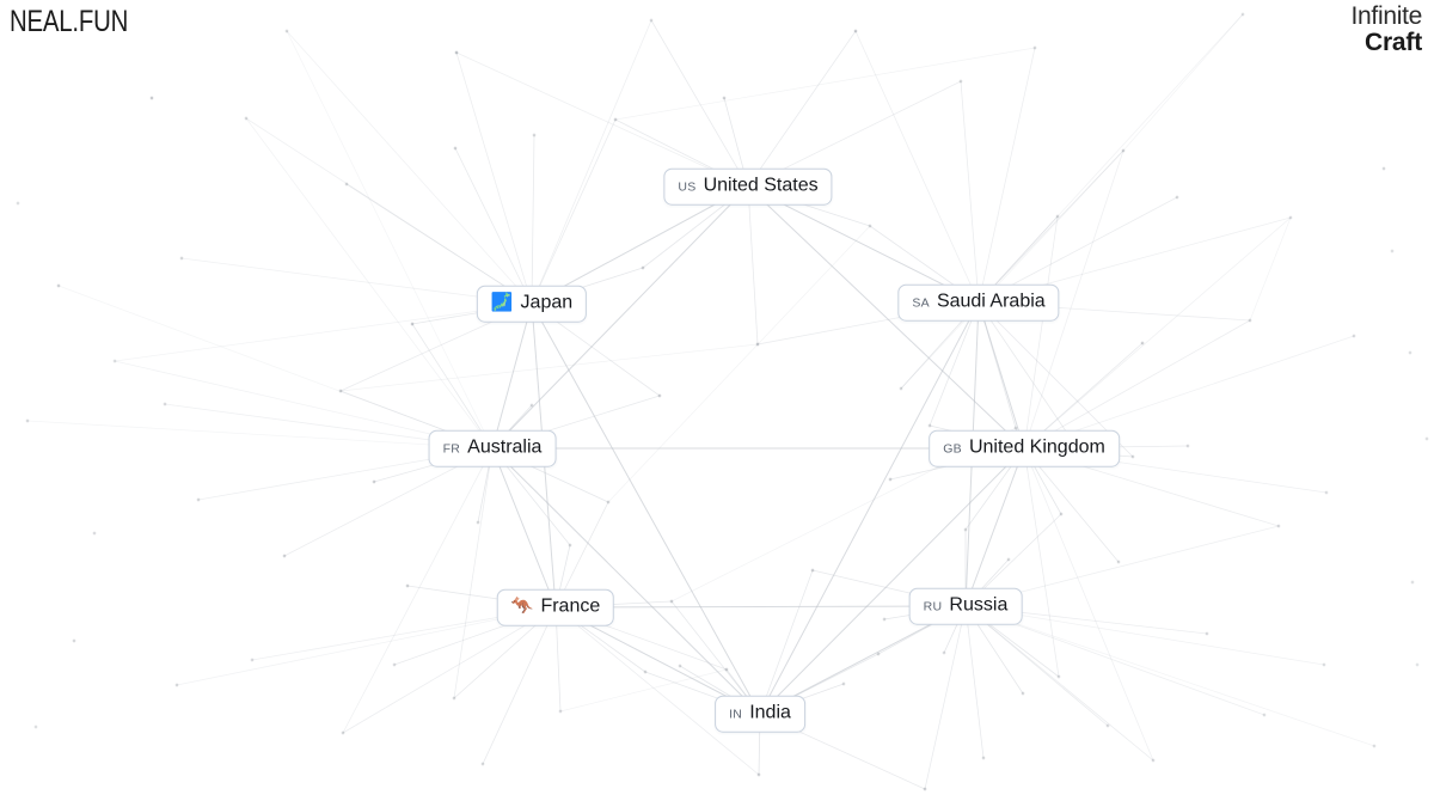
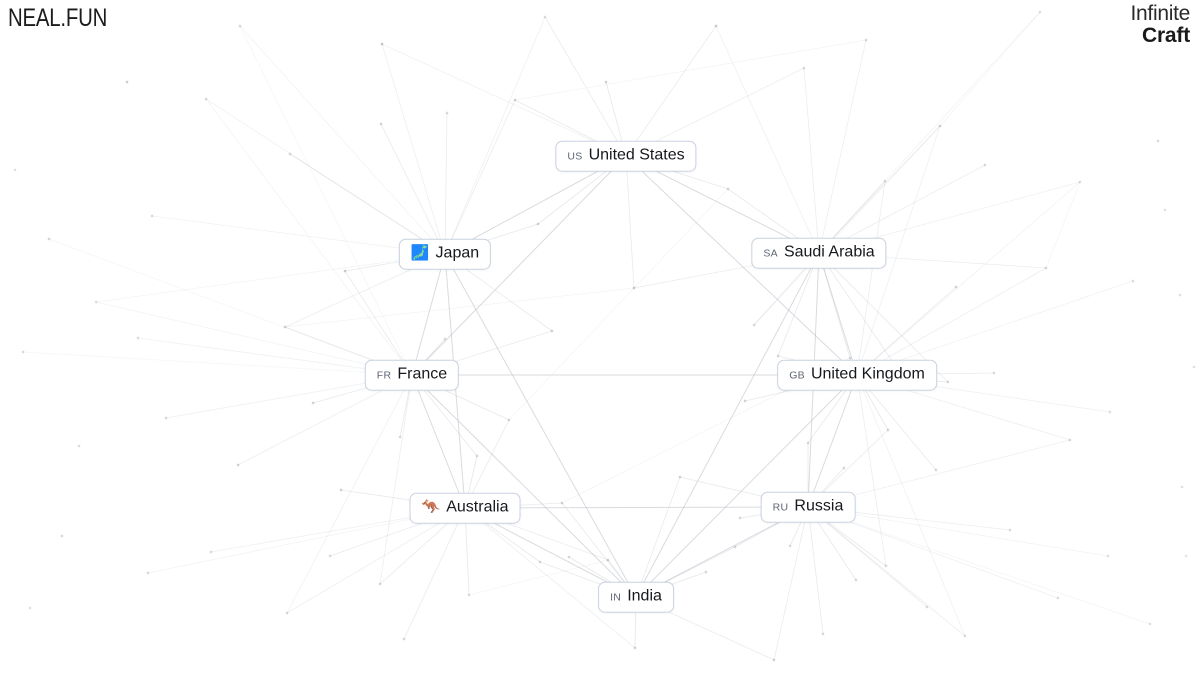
  US
  United States
  🗾
  Japan
  SA
  Saudi Arabia
  FR
- Australia
+ France
  GB
  United Kingdom
  🦘
- France
+ Australia
  RU
  Russia
  IN
  India
  NEAL.FUN
  Infinite
  Craft
